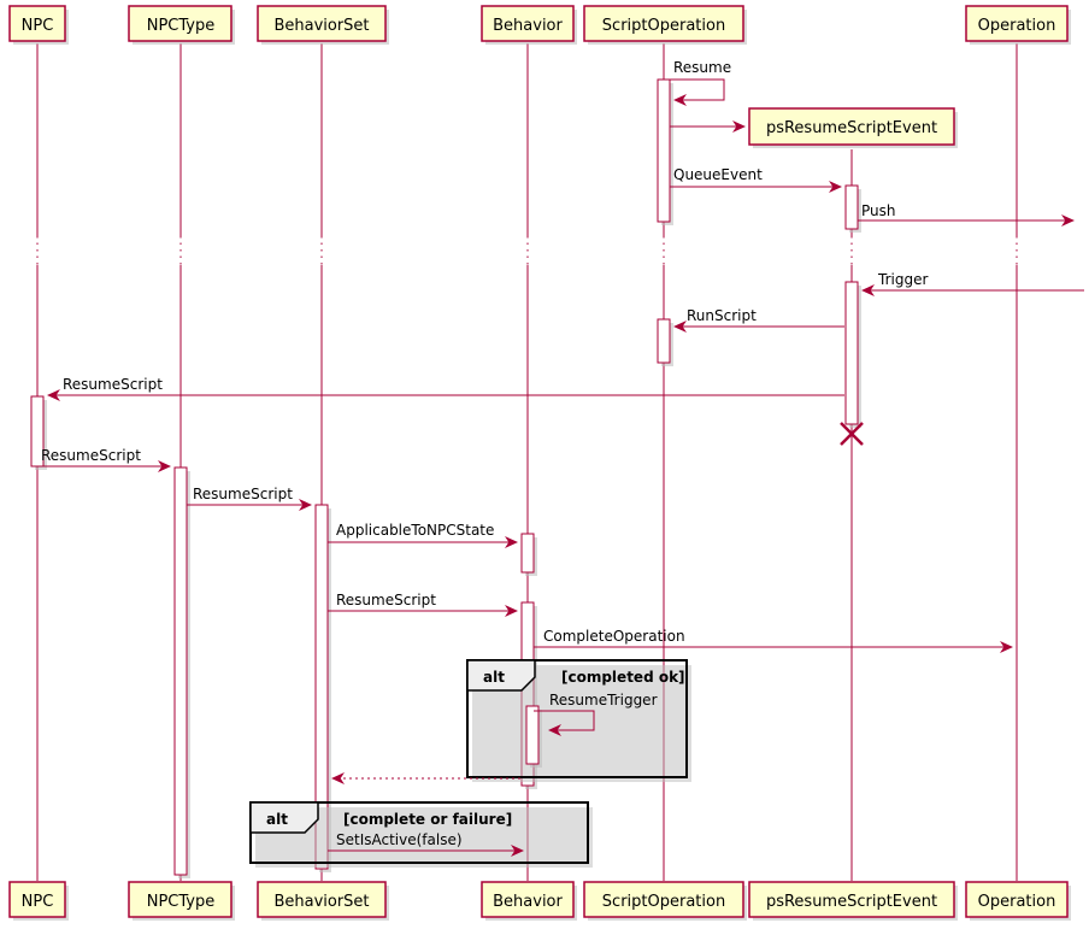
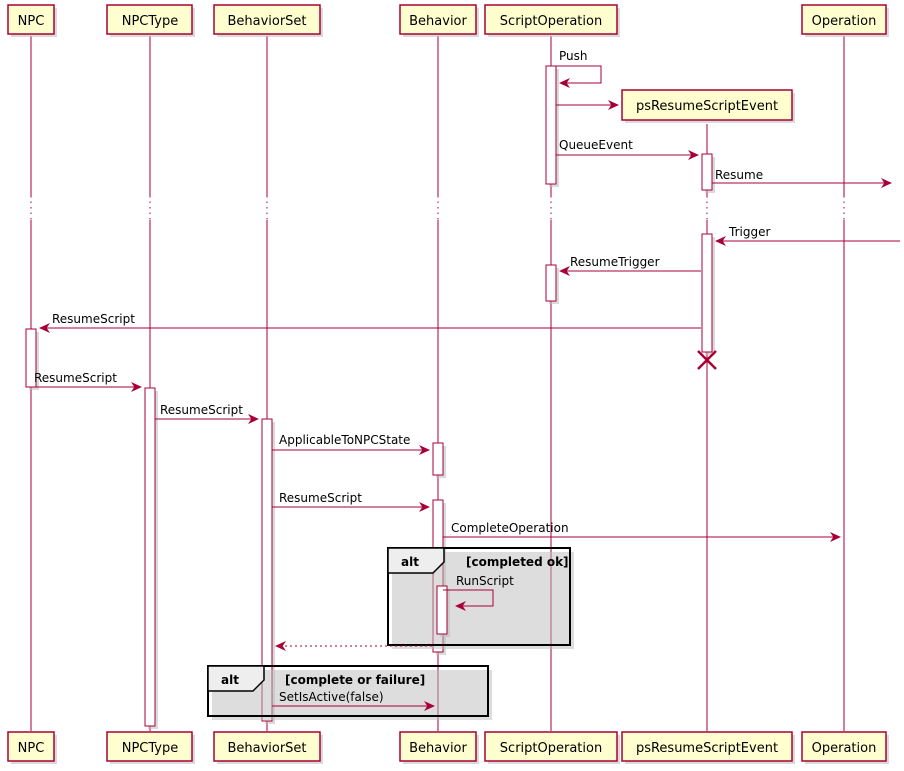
- Resume
+ Push
  QueueEvent
- Push
+ Resume
  Trigger
- RunScript
+ ResumeTrigger
  ResumeScript
  ResumeScript
  ResumeScript
  ApplicableToNPCState
  ResumeScript
  CompleteOperation
  alt
  [completed ok]
- ResumeTrigger
+ RunScript
  alt
  [complete or failure]
  SetIsActive(false)
  NPC
  NPCType
  BehaviorSet
  Behavior
  ScriptOperation
  Operation
  psResumeScriptEvent
  NPC
  NPCType
  BehaviorSet
  Behavior
  ScriptOperation
  psResumeScriptEvent
  Operation
